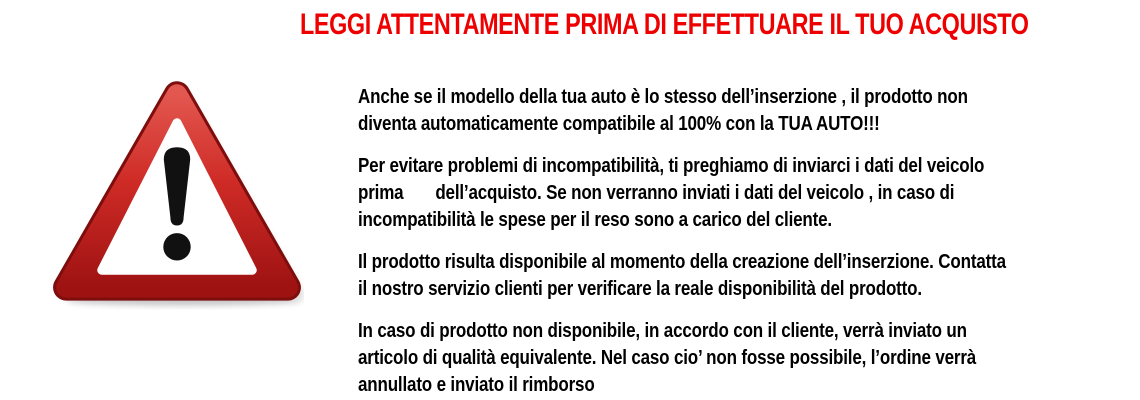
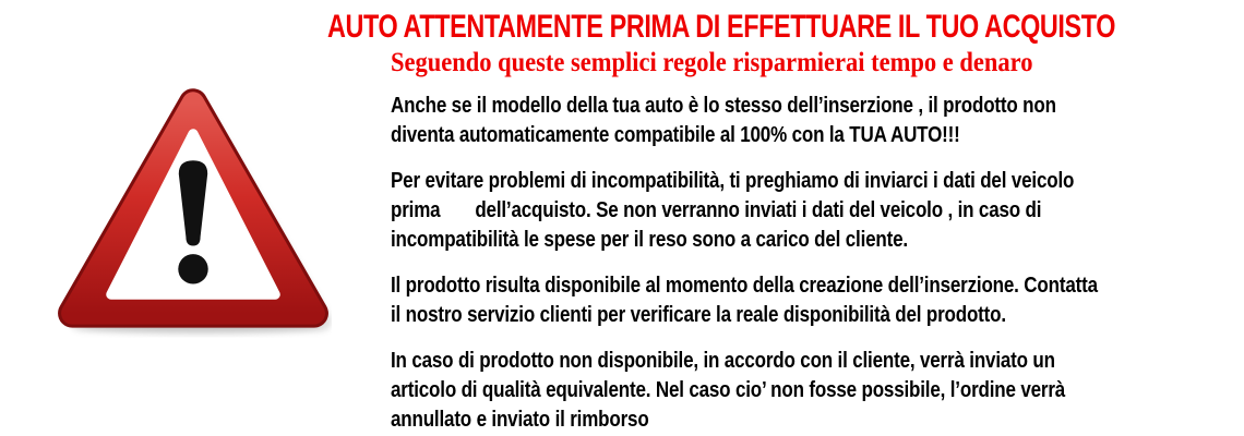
- LEGGI ATTENTAMENTE PRIMA DI EFFETTUARE IL TUO ACQUISTO
+ AUTO ATTENTAMENTE PRIMA DI EFFETTUARE IL TUO ACQUISTO
+ Seguendo queste semplici regole risparmierai tempo e denaro
  Anche se il modello della tua auto è lo stesso dell’inserzione , il prodotto non
  diventa automaticamente compatibile al 100% con la TUA AUTO!!!
  Per evitare problemi di incompatibilità, ti preghiamo di inviarci i dati del veicolo
  prima dell’acquisto. Se non verranno inviati i dati del veicolo , in caso di
  incompatibilità le spese per il reso sono a carico del cliente.
  Il prodotto risulta disponibile al momento della creazione dell’inserzione. Contatta
  il nostro servizio clienti per verificare la reale disponibilità del prodotto.
  In caso di prodotto non disponibile, in accordo con il cliente, verrà inviato un
  articolo di qualità equivalente. Nel caso cio’ non fosse possibile, l’ordine verrà
  annullato e inviato il rimborso
